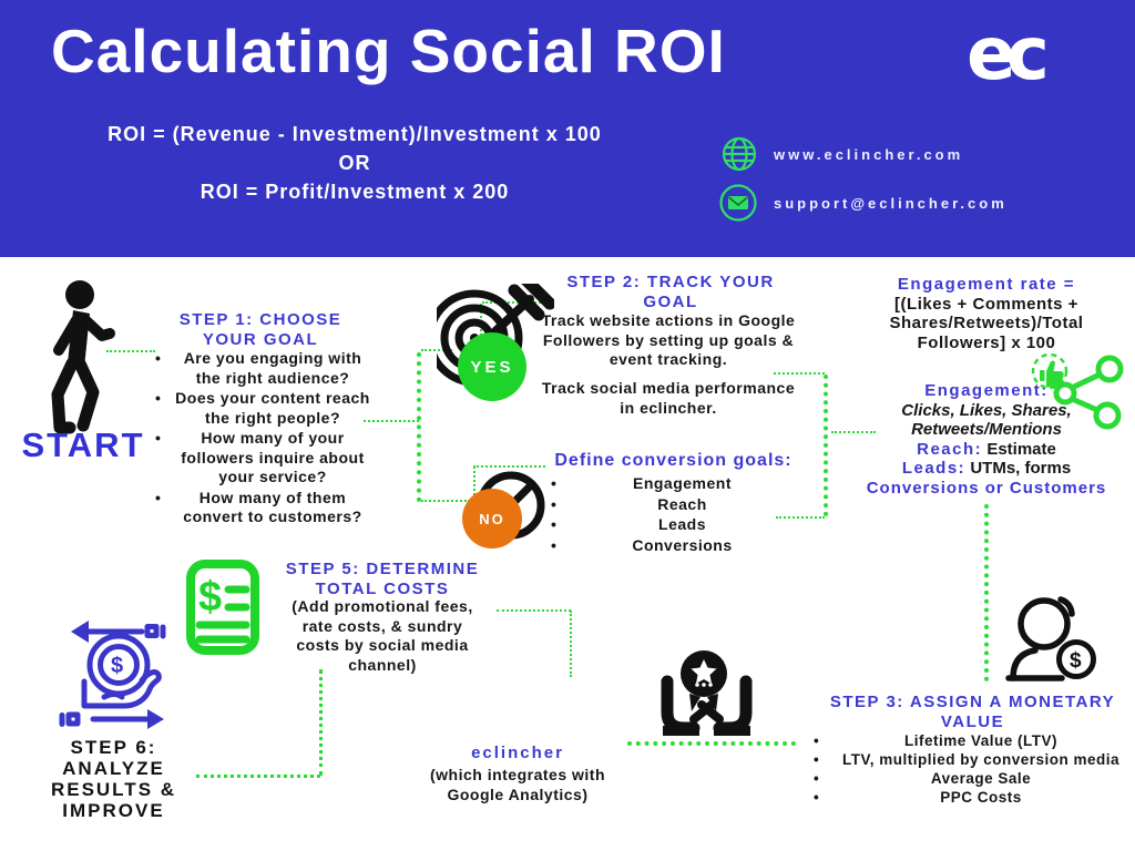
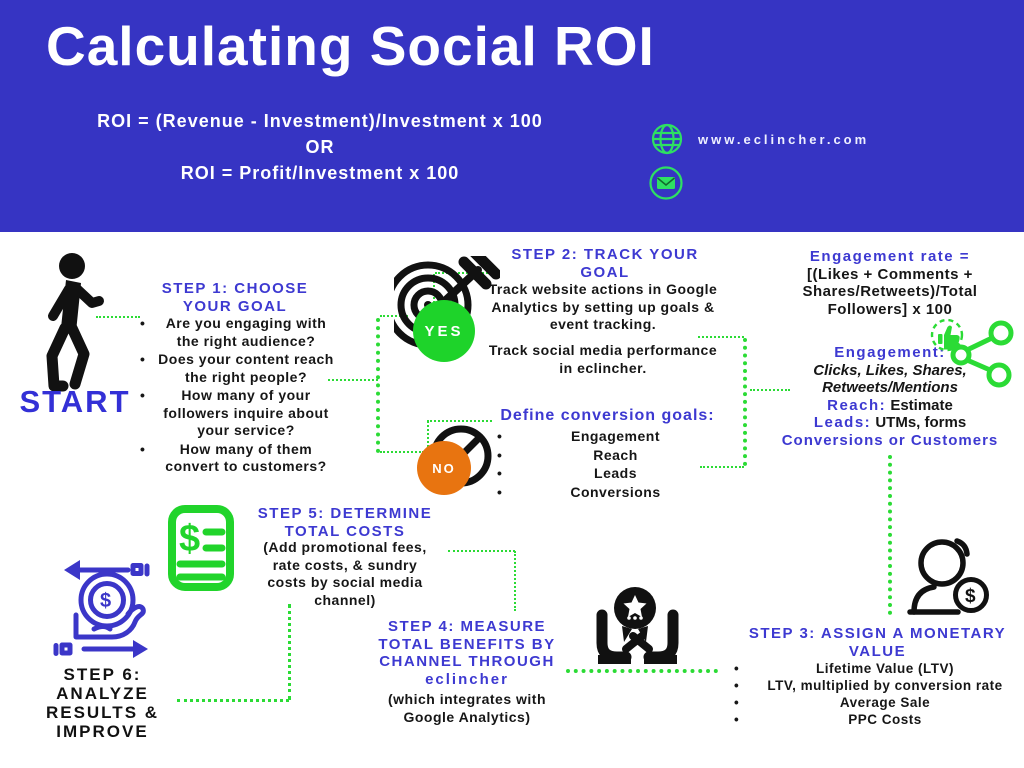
  Calculating Social ROI
- ec
  ROI = (Revenue - Investment)/Investment x 100
  OR
- ROI = Profit/Investment x 200
+ ROI = Profit/Investment x 100
  www.eclincher.com
- support@eclincher.com
  START
  STEP 1: CHOOSE YOUR GOAL
  Are you engaging with the right audience?
  Does your content reach the right people?
  How many of your followers inquire about your service?
  How many of them convert to customers?
  YES
  NO
  STEP 2: TRACK YOUR GOAL
- Track website actions in Google Followers by setting up goals & event tracking.
+ Track website actions in Google Analytics by setting up goals & event tracking.
  Track social media performance in eclincher.
  Define conversion goals:
  Engagement
  Reach
  Leads
  Conversions
  Engagement rate =
  [(Likes + Comments + Shares/Retweets)/Total Followers] x 100
  Engagement:
  Clicks, Likes, Shares, Retweets/Mentions
  Reach: Estimate
  Leads: UTMs, forms
  Conversions or Customers
  $
  STEP 5: DETERMINE TOTAL COSTS
  (Add promotional fees, rate costs, & sundry costs by social media channel)
  $
  STEP 6: ANALYZE RESULTS & IMPROVE
+ STEP 4: MEASURE TOTAL BENEFITS BY CHANNEL THROUGH
  eclincher
  (which integrates with Google Analytics)
  $
  STEP 3: ASSIGN A MONETARY VALUE
  Lifetime Value (LTV)
- LTV, multiplied by conversion media
+ LTV, multiplied by conversion rate
  Average Sale
  PPC Costs
